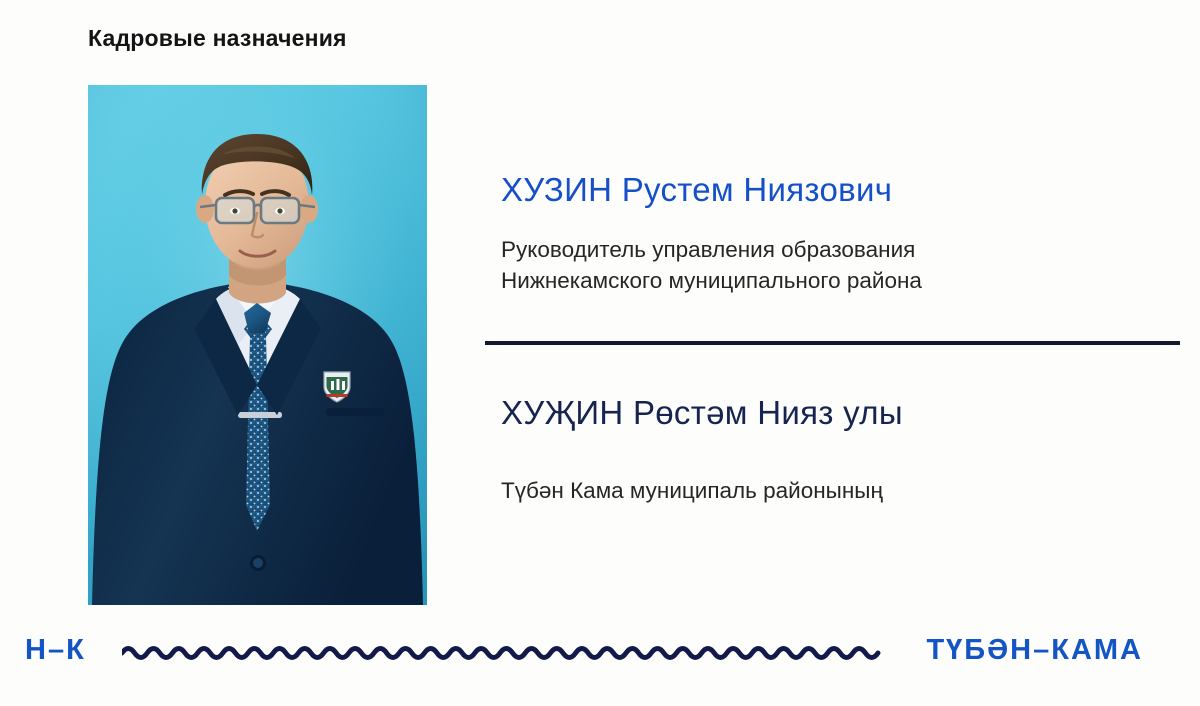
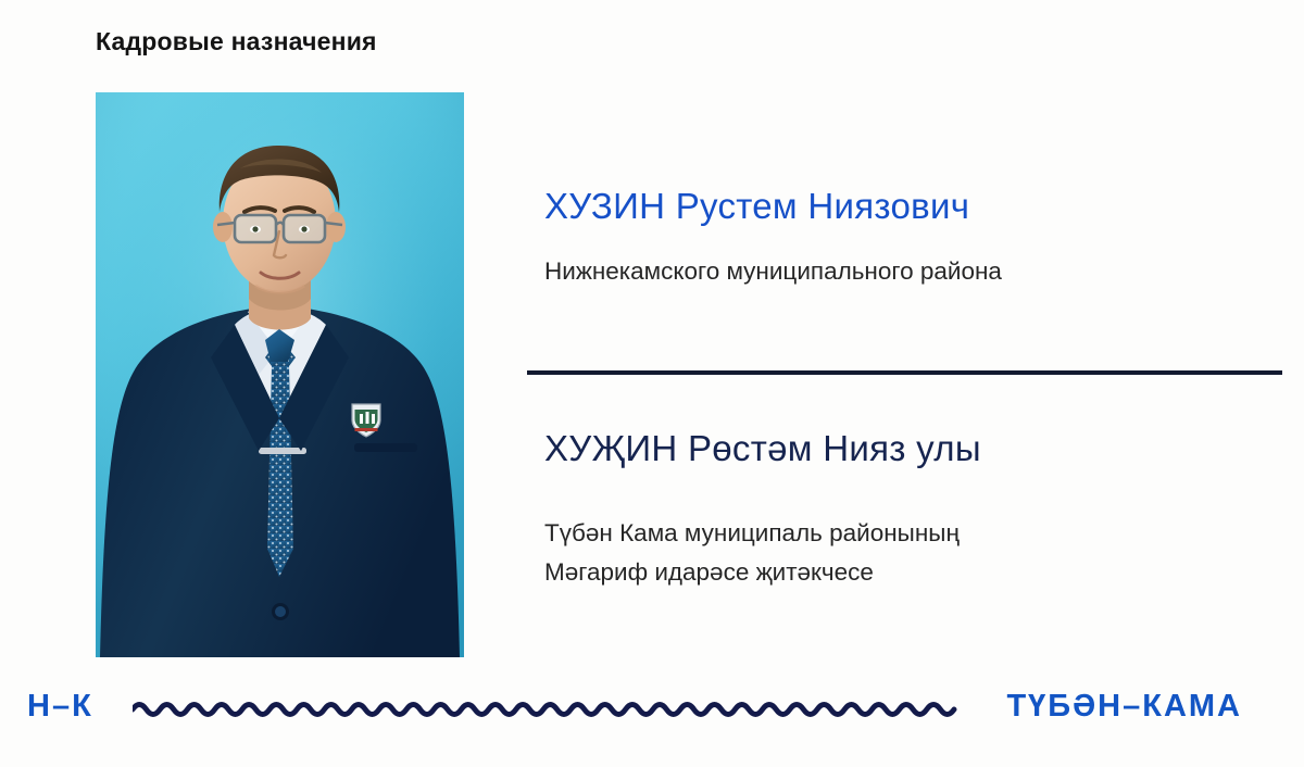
  Кадровые назначения
  ХУЗИН Рустем Ниязович
- Руководитель управления образования
  Нижнекамского муниципального района
  ХУҖИН Рөстәм Нияз улы
  Түбән Кама муниципаль районының
+ Мәгариф идарәсе җитәкчесе
  Н–К
  ТҮБӘН–КАМА
